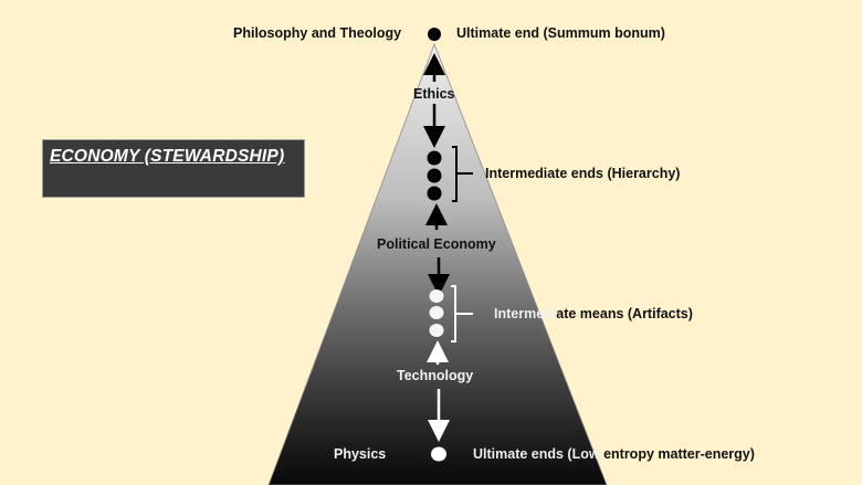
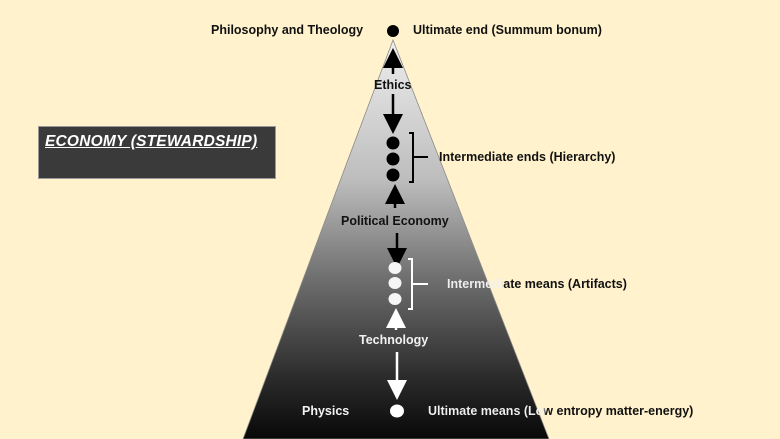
  ECONOMY (STEWARDSHIP)
  Philosophy and Theology
  Ultimate end (Summum bonum)
  Ethics
  Intermediate ends (Hierarchy)
  Political Economy
  Intermediate means (Artifacts)
  Technology
  Physics
- Ultimate ends (Low entropy matter-energy)
+ Ultimate means (Low entropy matter-energy)
